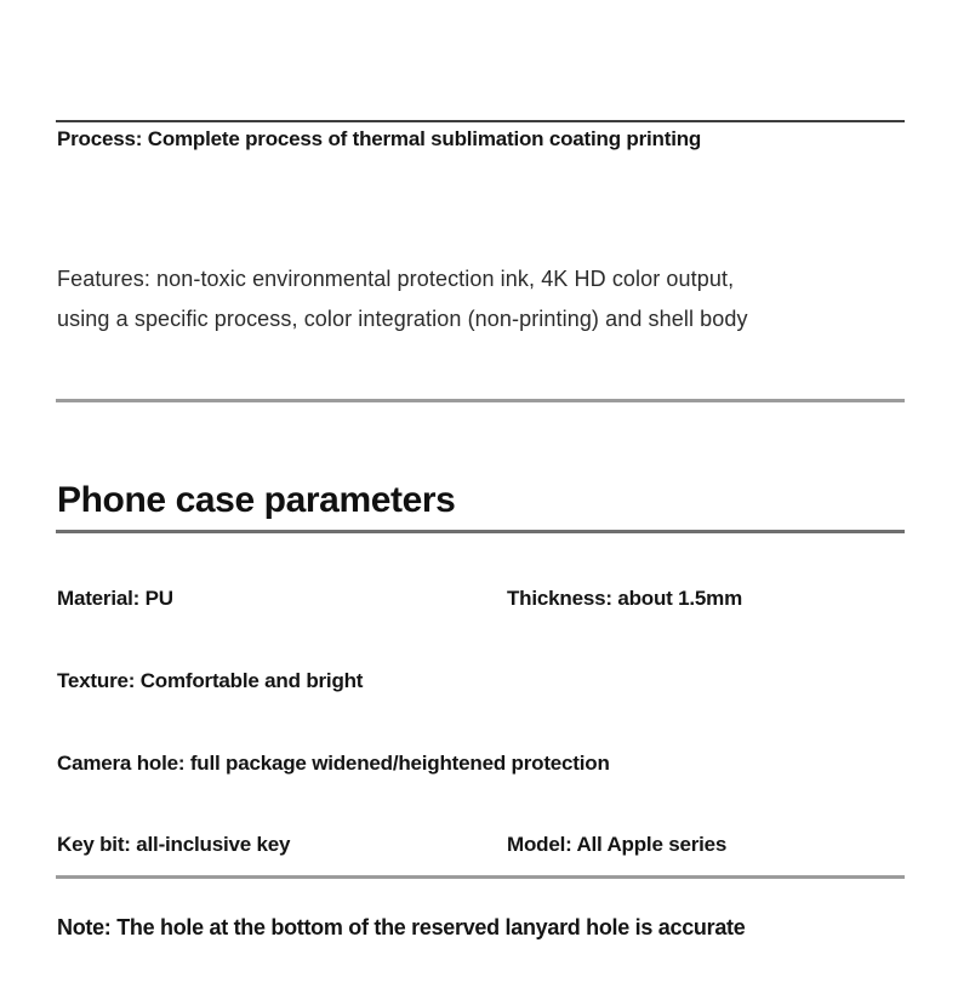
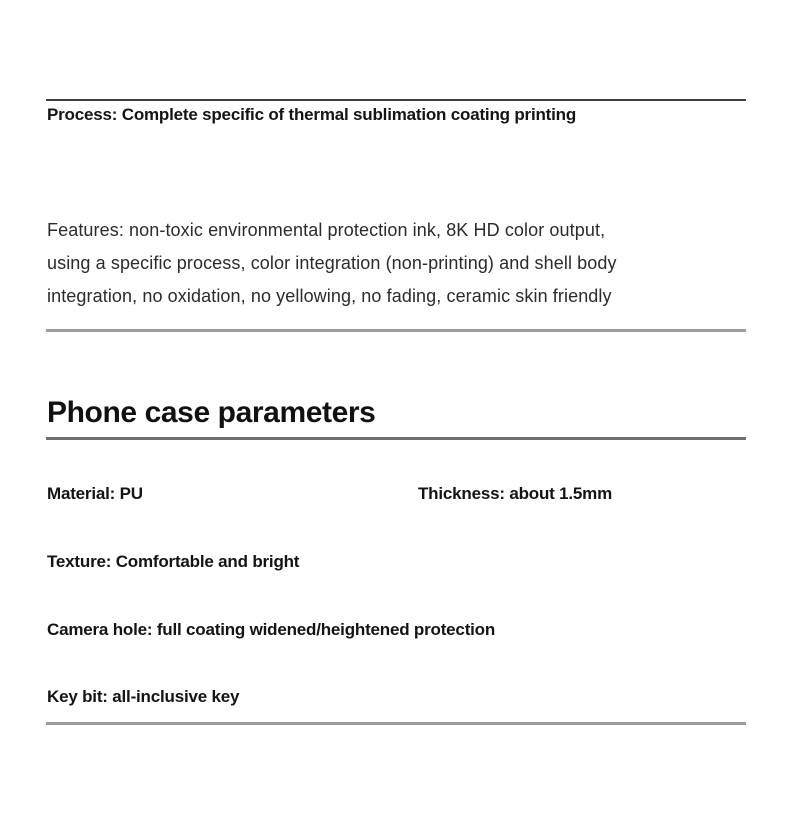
- Process: Complete process of thermal sublimation coating printing
+ Process: Complete specific of thermal sublimation coating printing
- Features: non-toxic environmental protection ink, 4K HD color output,
+ Features: non-toxic environmental protection ink, 8K HD color output,
  using a specific process, color integration (non-printing) and shell body
+ integration, no oxidation, no yellowing, no fading, ceramic skin friendly
  Phone case parameters
  Material: PU
  Thickness: about 1.5mm
  Texture: Comfortable and bright
- Camera hole: full package widened/heightened protection
+ Camera hole: full coating widened/heightened protection
  Key bit: all-inclusive key
- Model: All Apple series
- Note: The hole at the bottom of the reserved lanyard hole is accurate
